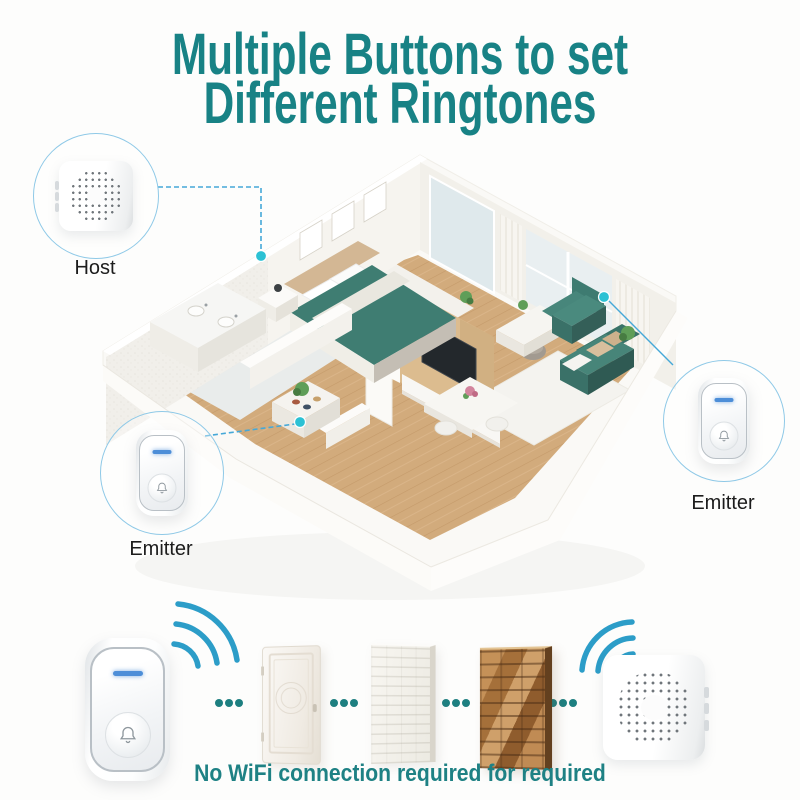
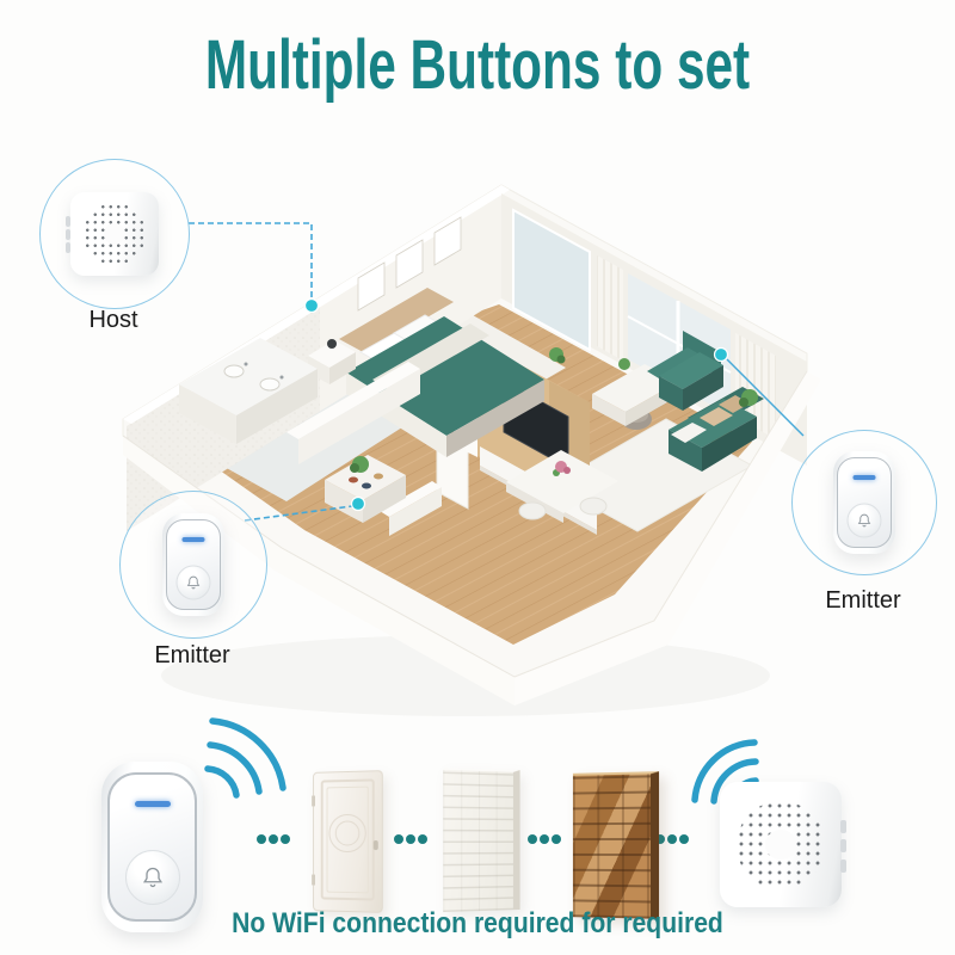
  Multiple Buttons to set
- Different Ringtones
  Host
  Emitter
  Emitter
  No WiFi connection required for required
